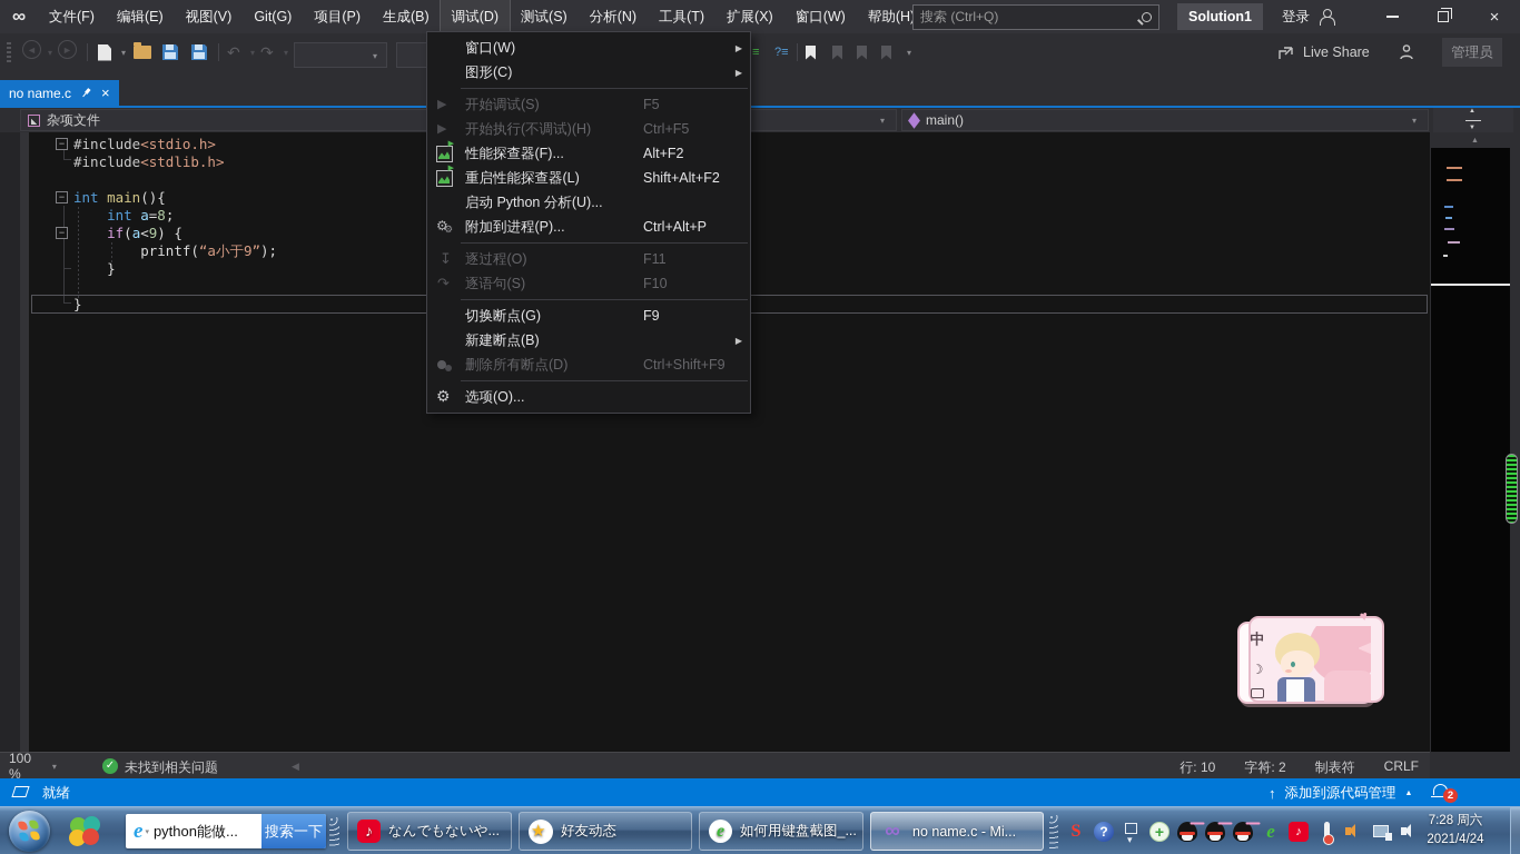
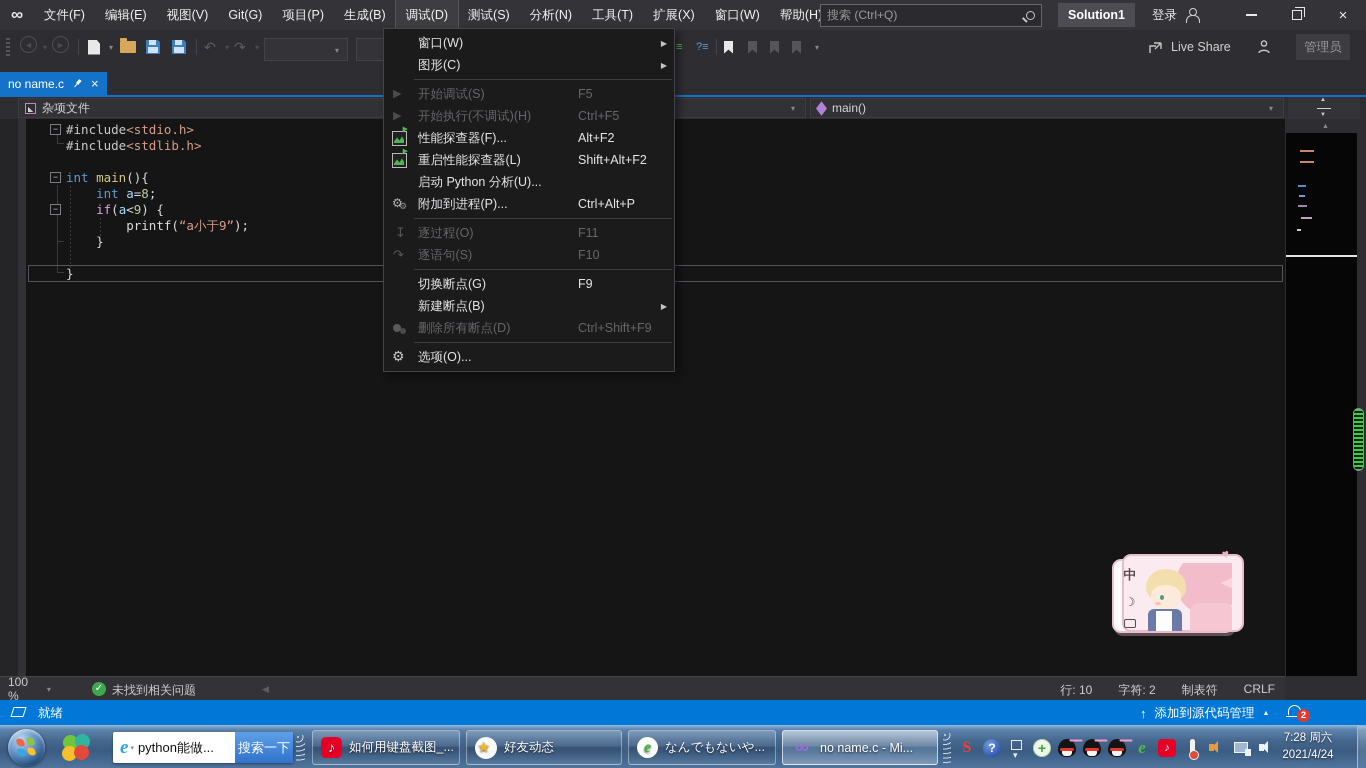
  ∞
  文件(F)
  编辑(E)
  视图(V)
  Git(G)
  项目(P)
  生成(B)
  调试(D)
  测试(S)
  分析(N)
  工具(T)
  扩展(X)
  窗口(W)
  帮助(H
  搜索 (Ctrl+Q)
  Solution1
  登录
  ×
  ◄
  ▾
  ►
  ▾
  ↶
  ▾
  ↷
  ▾
  ▾
  ≡
  ?≡
  ▾
  Live Share
  管理员
  no name.c
  ×
  杂项文件
  ▾
  main()
  ▾
  #include<stdio.h>
  #include<stdlib.h>
  int main(){
  int a=8;
  if(a<9) {
  printf(“a小于9”);
  }
  }
  −
  −
  −
  100 %
  ▾
  ✓
  未找到相关问题
  ◀
  ▶
  行: 10
  字符: 2
  制表符
  CRLF
  就绪
  ↑
  添加到源代码管理
  2
  窗口(W)
  ▶
  图形(C)
  ▶
  开始调试(S)
  F5
  开始执行(不调试)(H)
  Ctrl+F5
  性能探查器(F)...
  Alt+F2
  重启性能探查器(L)
  Shift+Alt+F2
  启动 Python 分析(U)...
  附加到进程(P)...
  Ctrl+Alt+P
  逐过程(O)
  F11
  逐语句(S)
  F10
  切换断点(G)
  F9
  新建断点(B)
  ▶
  删除所有断点(D)
  Ctrl+Shift+F9
  选项(O)...
  中
  ☽
  e
  python能做...
  搜索一下
  ♪
- なんでもないや...
+ 如何用键盘截图_...
  好友动态
  e
- 如何用键盘截图_...
+ なんでもないや...
  ∞
  no name.c - Mi...
  S
  ?
  e
  ♪
  7:28 周六
  2021/4/24
